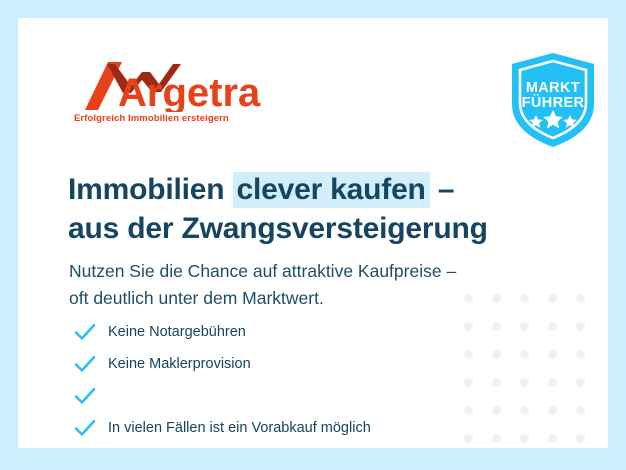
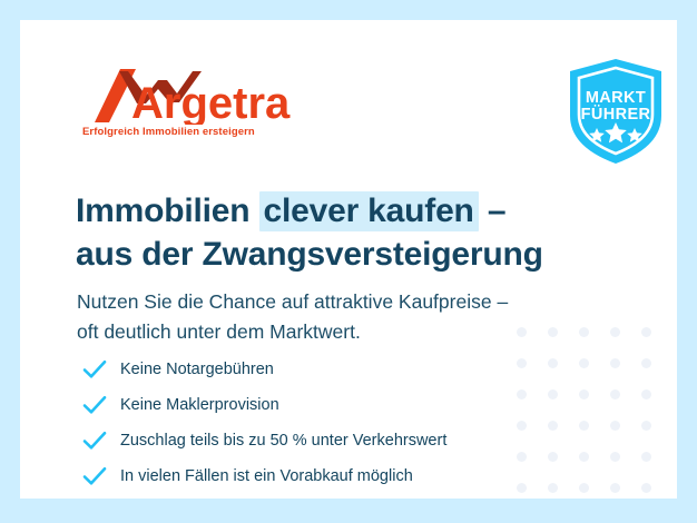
  Argetra
  Erfolgreich Immobilien ersteigern
  MARKT
  FÜHRER
  Immobilien clever kaufen –
  aus der Zwangsversteigerung
  Nutzen Sie die Chance auf attraktive Kaufpreise –
  oft deutlich unter dem Marktwert.
  Keine Notargebühren
  Keine Maklerprovision
+ Zuschlag teils bis zu 50 % unter Verkehrswert
  In vielen Fällen ist ein Vorabkauf möglich
